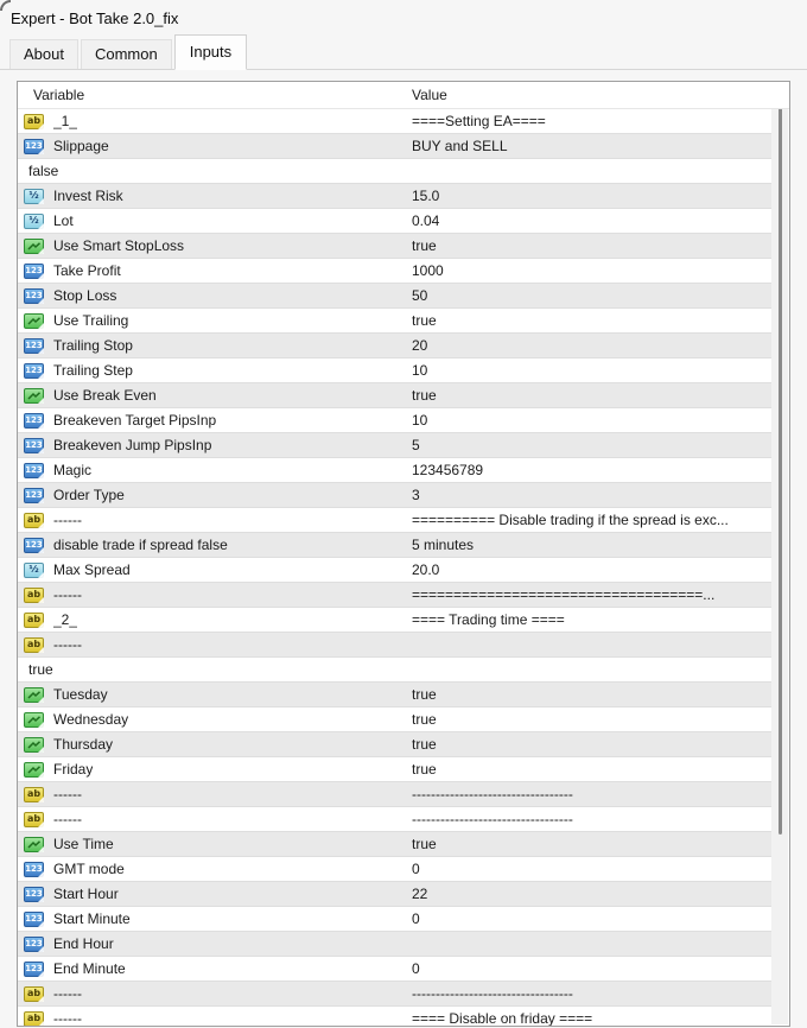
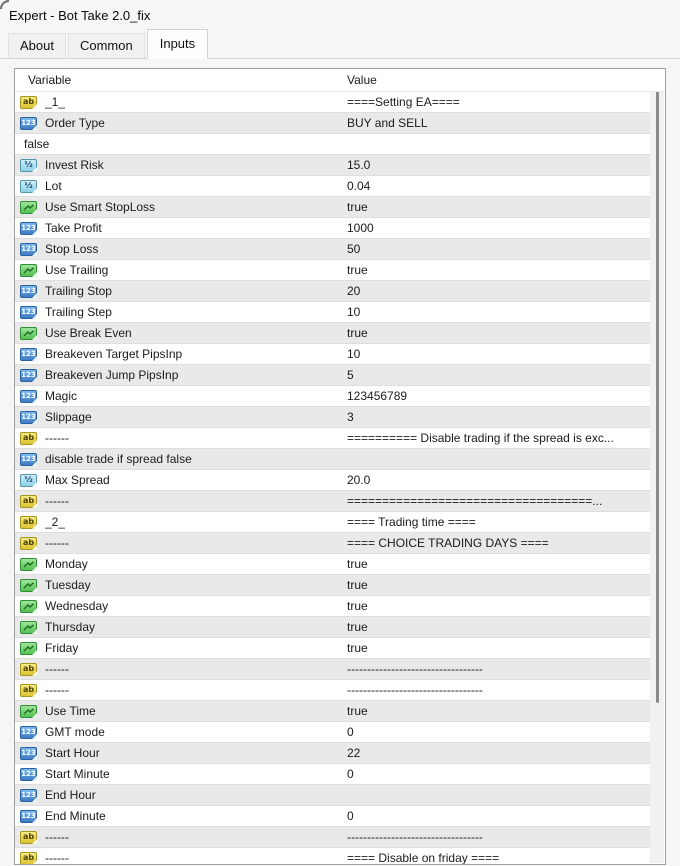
  Expert - Bot Take 2.0_fix
  About
  Common
  Inputs
  Variable
  Value
  ab
  _1_
  ====Setting EA====
  123
- Slippage
+ Order Type
  BUY and SELL
  false
  ½
  Invest Risk
  15.0
  ½
  Lot
  0.04
  Use Smart StopLoss
  true
  123
  Take Profit
  1000
  123
  Stop Loss
  50
  Use Trailing
  true
  123
  Trailing Stop
  20
  123
  Trailing Step
  10
  Use Break Even
  true
  123
  Breakeven Target PipsInp
  10
  123
  Breakeven Jump PipsInp
  5
  123
  Magic
  123456789
  123
- Order Type
+ Slippage
  3
  ab
  ------
  ========== Disable trading if the spread is exc...
  123
  disable trade if spread false
- 5 minutes
  ½
  Max Spread
  20.0
  ab
  ------
  ===================================...
  ab
  _2_
  ==== Trading time ====
  ab
  ------
+ ==== CHOICE TRADING DAYS ====
+ Monday
  true
  Tuesday
  true
  Wednesday
  true
  Thursday
  true
  Friday
  true
  ab
  ------
  ----------------------------------
  ab
  ------
  ----------------------------------
  Use Time
  true
  123
  GMT mode
  0
  123
  Start Hour
  22
  123
  Start Minute
  0
  123
  End Hour
  123
  End Minute
  0
  ab
  ------
  ----------------------------------
  ab
  ------
  ==== Disable on friday ====
